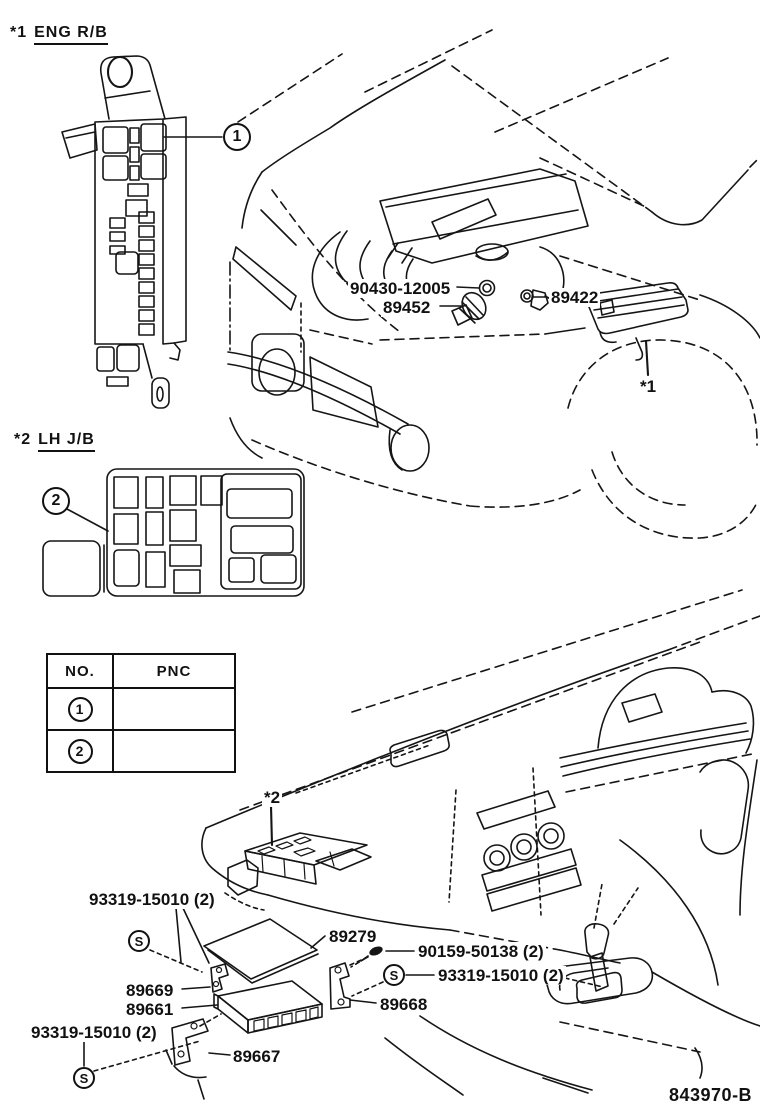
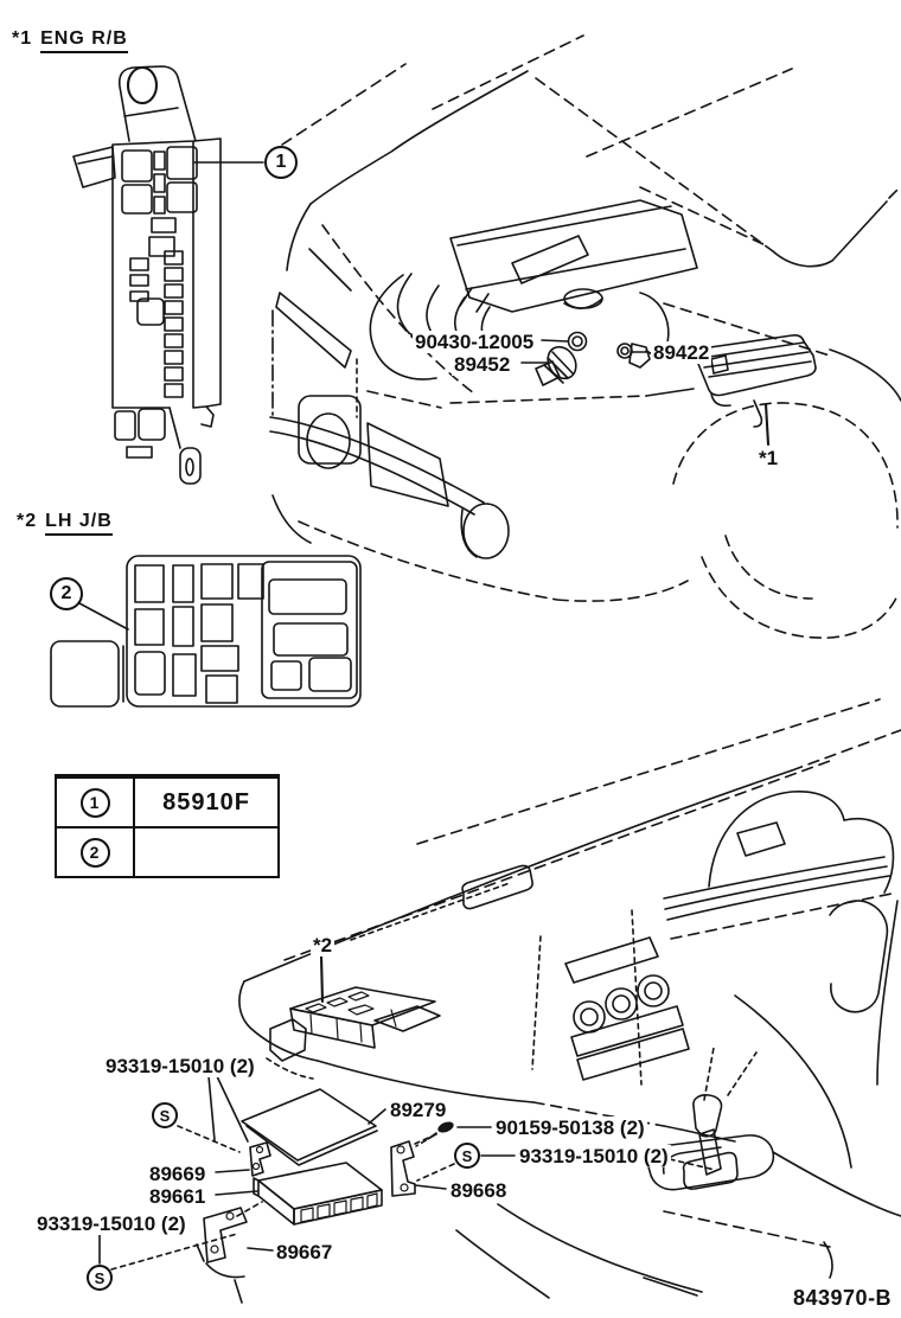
  *1 ENG R/B
  1
  *2 LH J/B
  2
- NO.
- PNC
  1
+ 85910F
  2
  90430-12005
  89452
  89422
  *1
  *2
  93319-15010 (2)
  89279
  90159-50138 (2)
  93319-15010 (2)
  89669
  89661
  89668
  93319-15010 (2)
  89667
  S
  S
  S
  843970-B
